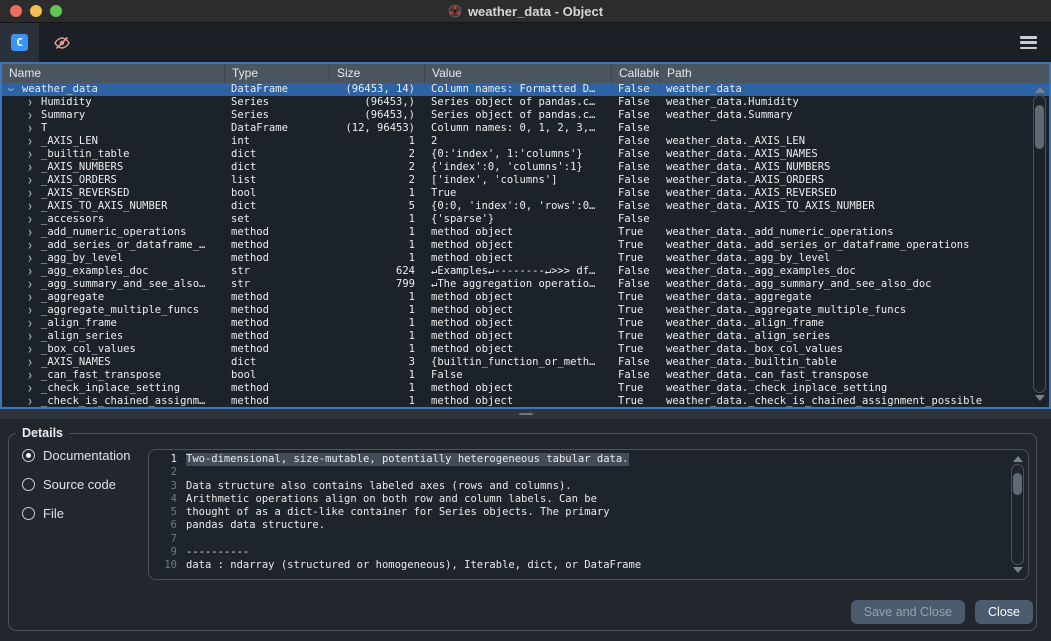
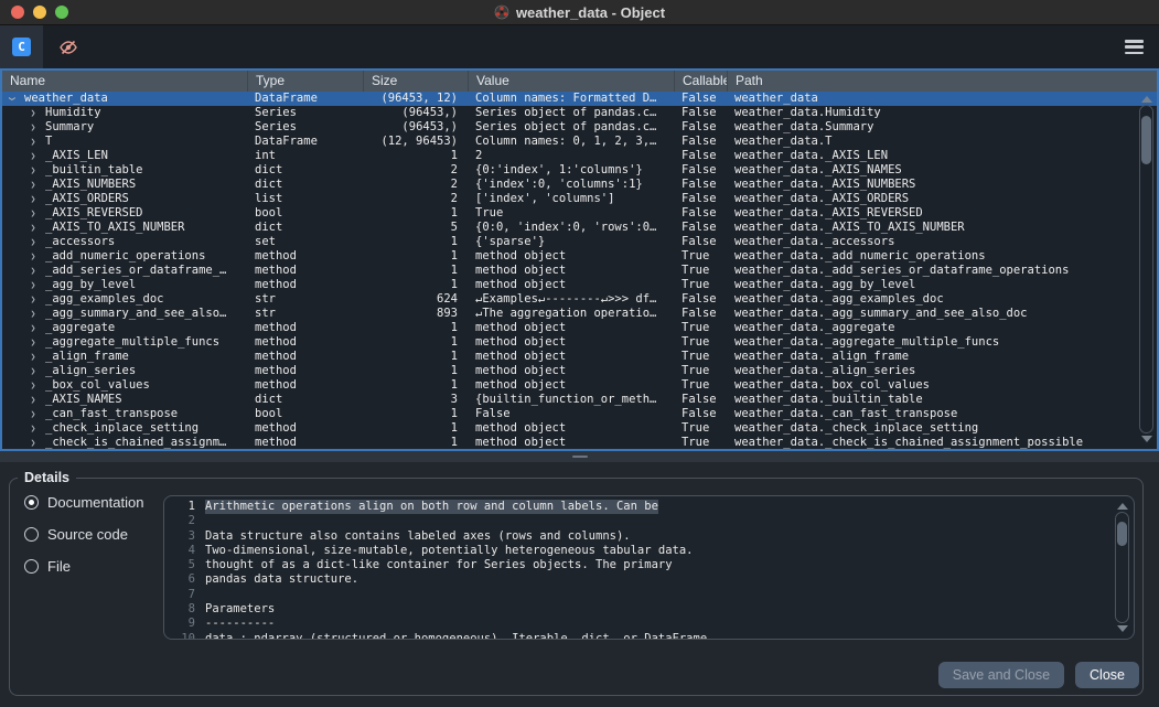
  weather_data - Object
  C
  Name
  Type
  Size
  Value
  Callabl
  Path
  weather_data
  DataFrame
- (96453, 14)
+ (96453, 12)
  Column names: Formatted D…
  False
  weather_data
  ❯
  Humidity
  Series
  (96453,)
  Series object of pandas.c…
  False
  weather_data.Humidity
  ❯
  Summary
  Series
  (96453,)
  Series object of pandas.c…
  False
  weather_data.Summary
  ❯
  T
  DataFrame
  (12, 96453)
  Column names: 0, 1, 2, 3,…
  False
+ weather_data.T
  ❯
  _AXIS_LEN
  int
  1
  2
  False
  weather_data._AXIS_LEN
  ❯
  _builtin_table
  dict
  2
  {0:'index', 1:'columns'}
  False
  weather_data._AXIS_NAMES
  ❯
  _AXIS_NUMBERS
  dict
  2
  {'index':0, 'columns':1}
  False
  weather_data._AXIS_NUMBERS
  ❯
  _AXIS_ORDERS
  list
  2
  ['index', 'columns']
  False
  weather_data._AXIS_ORDERS
  ❯
  _AXIS_REVERSED
  bool
  1
  True
  False
  weather_data._AXIS_REVERSED
  ❯
  _AXIS_TO_AXIS_NUMBER
  dict
  5
  {0:0, 'index':0, 'rows':0…
  False
  weather_data._AXIS_TO_AXIS_NUMBER
  ❯
  _accessors
  set
  1
  {'sparse'}
  False
+ weather_data._accessors
  ❯
  _add_numeric_operations
  method
  1
  method object
  True
  weather_data._add_numeric_operations
  ❯
  _add_series_or_dataframe_…
  method
  1
  method object
  True
  weather_data._add_series_or_dataframe_operations
  ❯
  _agg_by_level
  method
  1
  method object
  True
  weather_data._agg_by_level
  ❯
  _agg_examples_doc
  str
  624
  ↵Examples↵--------↵>>> df…
  False
  weather_data._agg_examples_doc
  ❯
  _agg_summary_and_see_also…
  str
- 799
+ 893
  ↵The aggregation operatio…
  False
  weather_data._agg_summary_and_see_also_doc
  ❯
  _aggregate
  method
  1
  method object
  True
  weather_data._aggregate
  ❯
  _aggregate_multiple_funcs
  method
  1
  method object
  True
  weather_data._aggregate_multiple_funcs
  ❯
  _align_frame
  method
  1
  method object
  True
  weather_data._align_frame
  ❯
  _align_series
  method
  1
  method object
  True
  weather_data._align_series
  ❯
  _box_col_values
  method
  1
  method object
  True
  weather_data._box_col_values
  ❯
  _AXIS_NAMES
  dict
  3
  {builtin_function_or_meth…
  False
  weather_data._builtin_table
  ❯
  _can_fast_transpose
  bool
  1
  False
  False
  weather_data._can_fast_transpose
  ❯
  _check_inplace_setting
  method
  1
  method object
  True
  weather_data._check_inplace_setting
  ❯
  _check_is_chained_assignm…
  method
  1
  method object
  True
  weather_data._check_is_chained_assignment_possible
  Details
  Documentation
  Source code
  File
  1
- Two-dimensional, size-mutable, potentially heterogeneous tabular data.
+ Arithmetic operations align on both row and column labels. Can be
  2
  3
  Data structure also contains labeled axes (rows and columns).
  4
- Arithmetic operations align on both row and column labels. Can be
+ Two-dimensional, size-mutable, potentially heterogeneous tabular data.
  5
  thought of as a dict-like container for Series objects. The primary
  6
  pandas data structure.
  7
+ 8
+ Parameters
  9
  ----------
  10
  data : ndarray (structured or homogeneous), Iterable, dict, or DataFrame
  Save and Close
  Close
